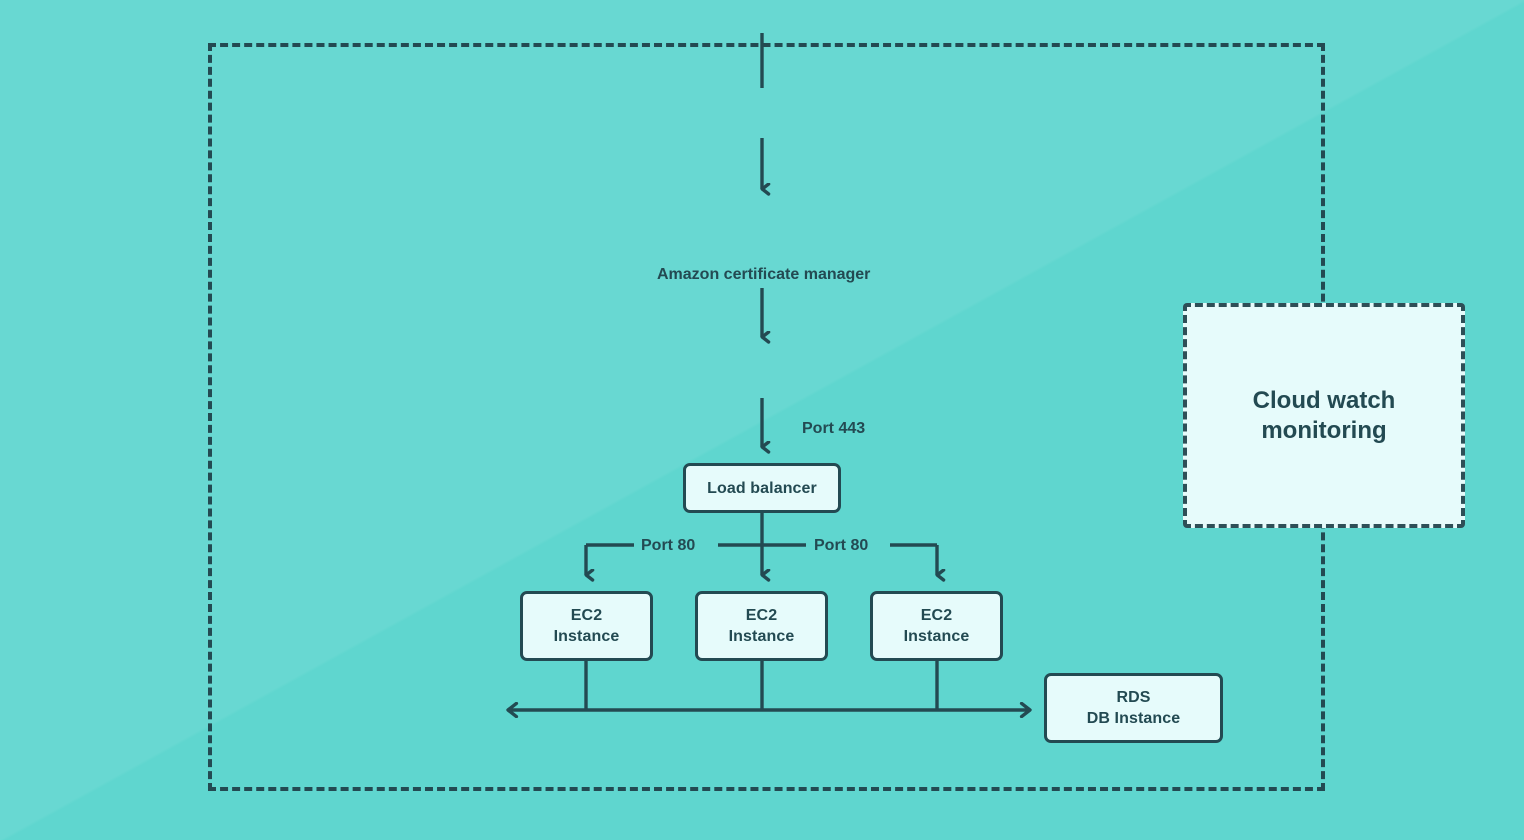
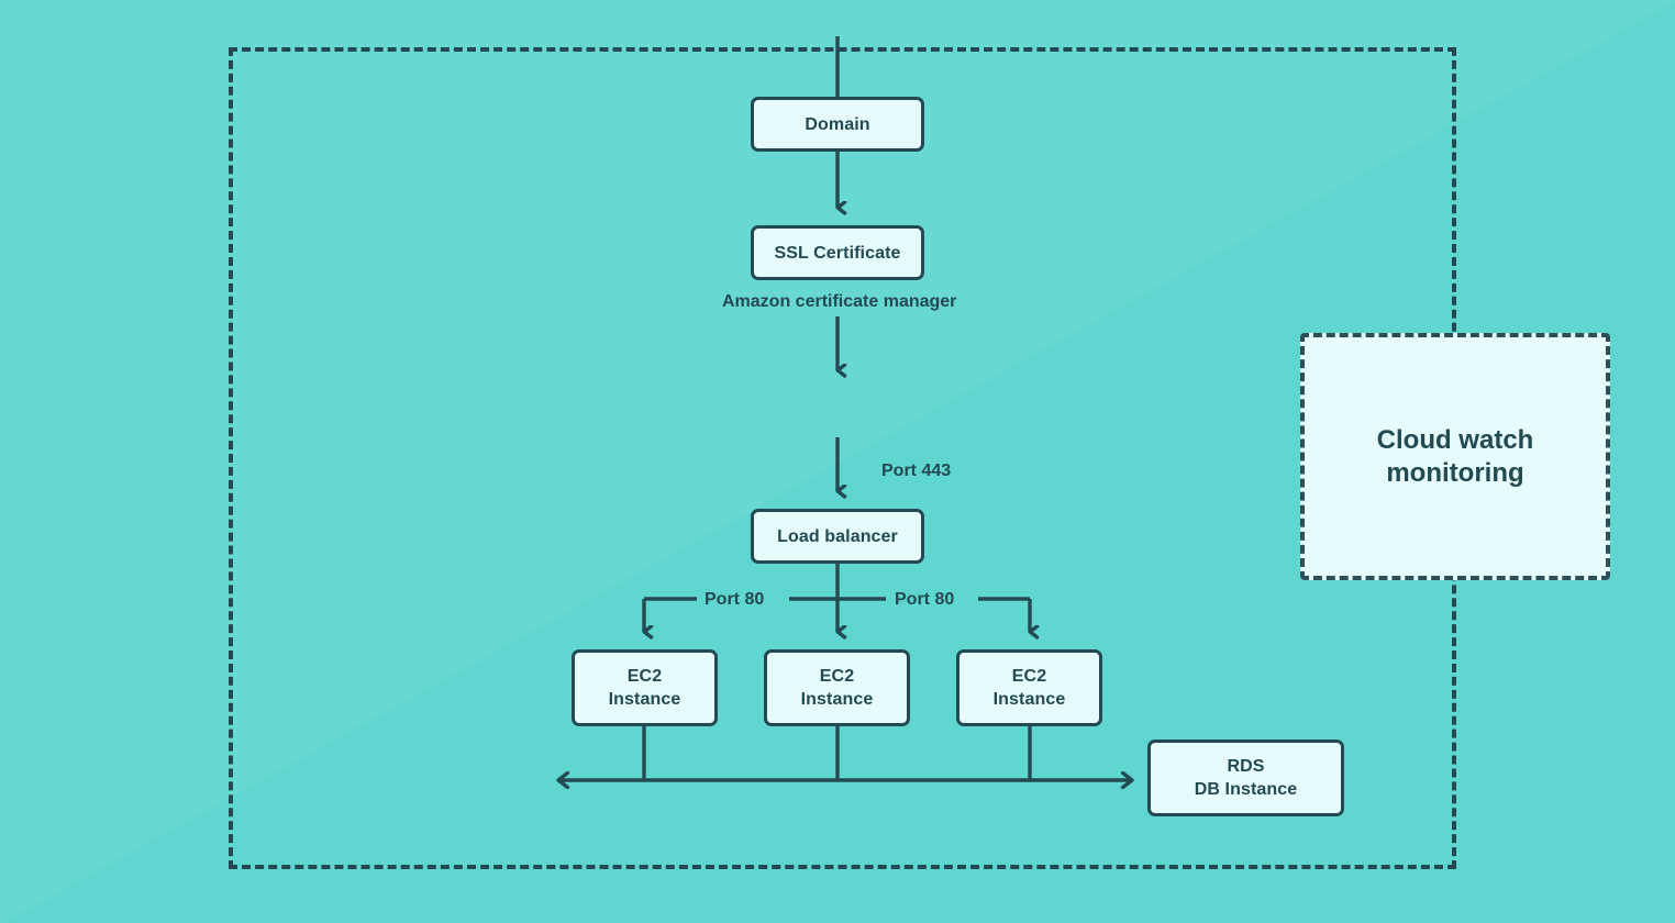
+ Domain
+ SSL Certificate
  Amazon certificate manager
  Port 443
  Load balancer
  Port 80
  Port 80
  EC2
  Instance
  EC2
  Instance
  EC2
  Instance
  RDS
  DB Instance
  Cloud watch monitoring
